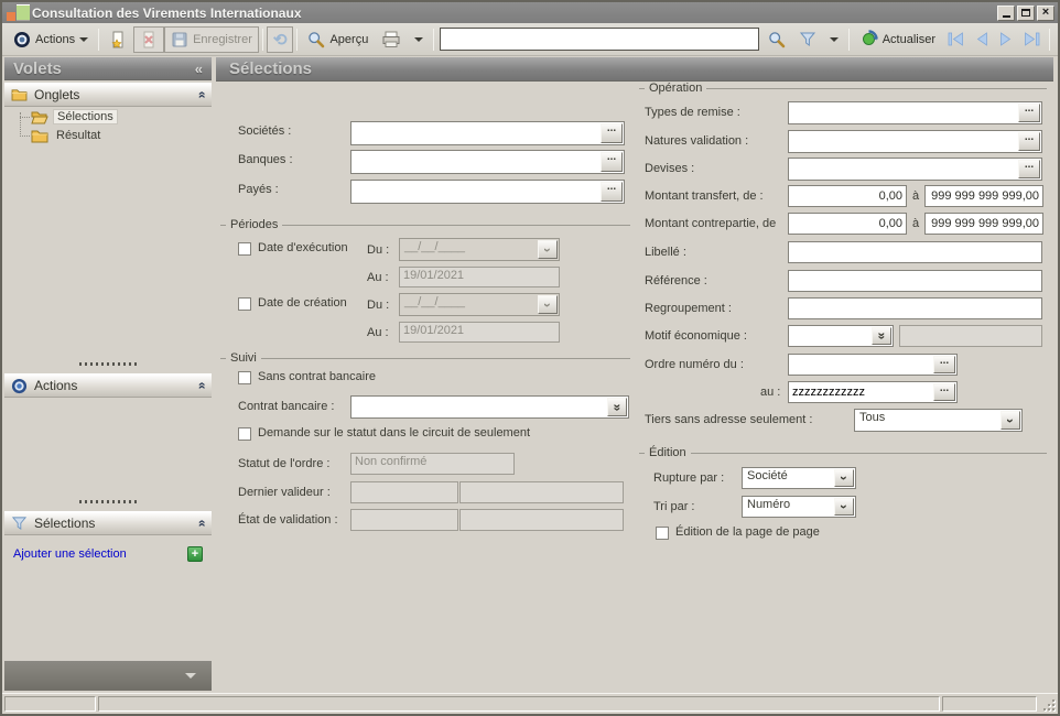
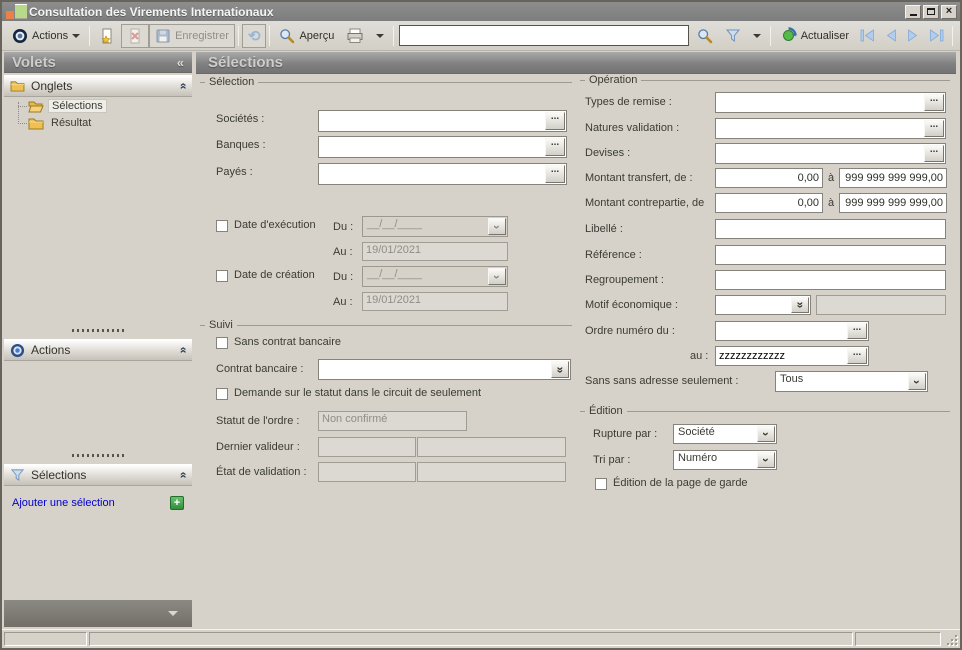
  Consultation des Virements Internationaux
  ×
  Actions
  Enregistrer
  ⟲
  Aperçu
  Actualiser
  Volets
  «
  Onglets
  Sélections
  Résultat
  Actions
  Sélections
  Ajouter une sélection
  +
  Sélections
+ Sélection
  Sociétés :
  ...
  Banques :
  ...
  Payés :
  ...
- Périodes
  Date d'exécution
  Du :
  __/__/____
  Au :
  19/01/2021
  Date de création
  Du :
  __/__/____
  Au :
  19/01/2021
  Suivi
  Sans contrat bancaire
  Contrat bancaire :
  Demande sur le statut dans le circuit de seulement
  Statut de l'ordre :
  Non confirmé
  Dernier valideur :
  État de validation :
  Opération
  Types de remise :
  ...
  Natures validation :
  ...
  Devises :
  ...
  Montant transfert, de :
  0,00
  à
  999 999 999 999,00
  Montant contrepartie, de
  0,00
  à
  999 999 999 999,00
  Libellé :
  Référence :
  Regroupement :
  Motif économique :
  Ordre numéro du :
  ...
  au :
  zzzzzzzzzzzz
  ...
- Tiers sans adresse seulement :
+ Sans sans adresse seulement :
  Tous
  Édition
  Rupture par :
  Société
  Tri par :
  Numéro
- Édition de la page de page
+ Édition de la page de garde
